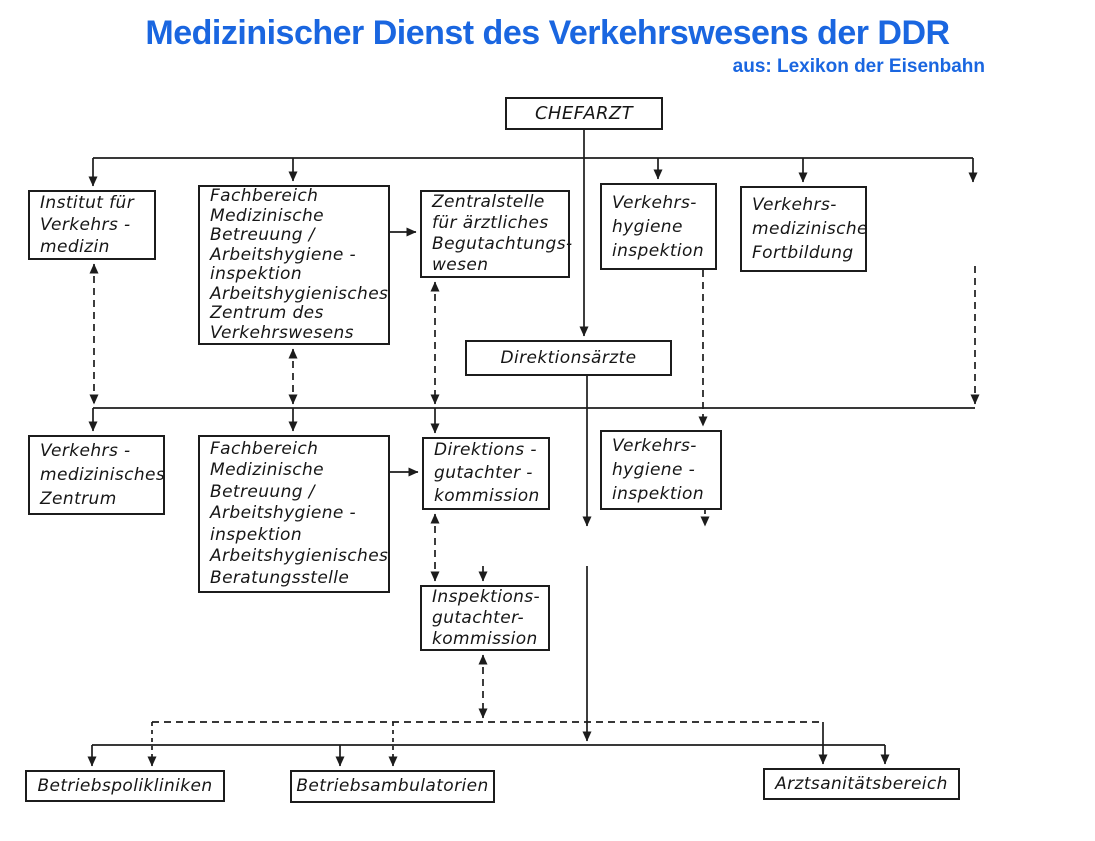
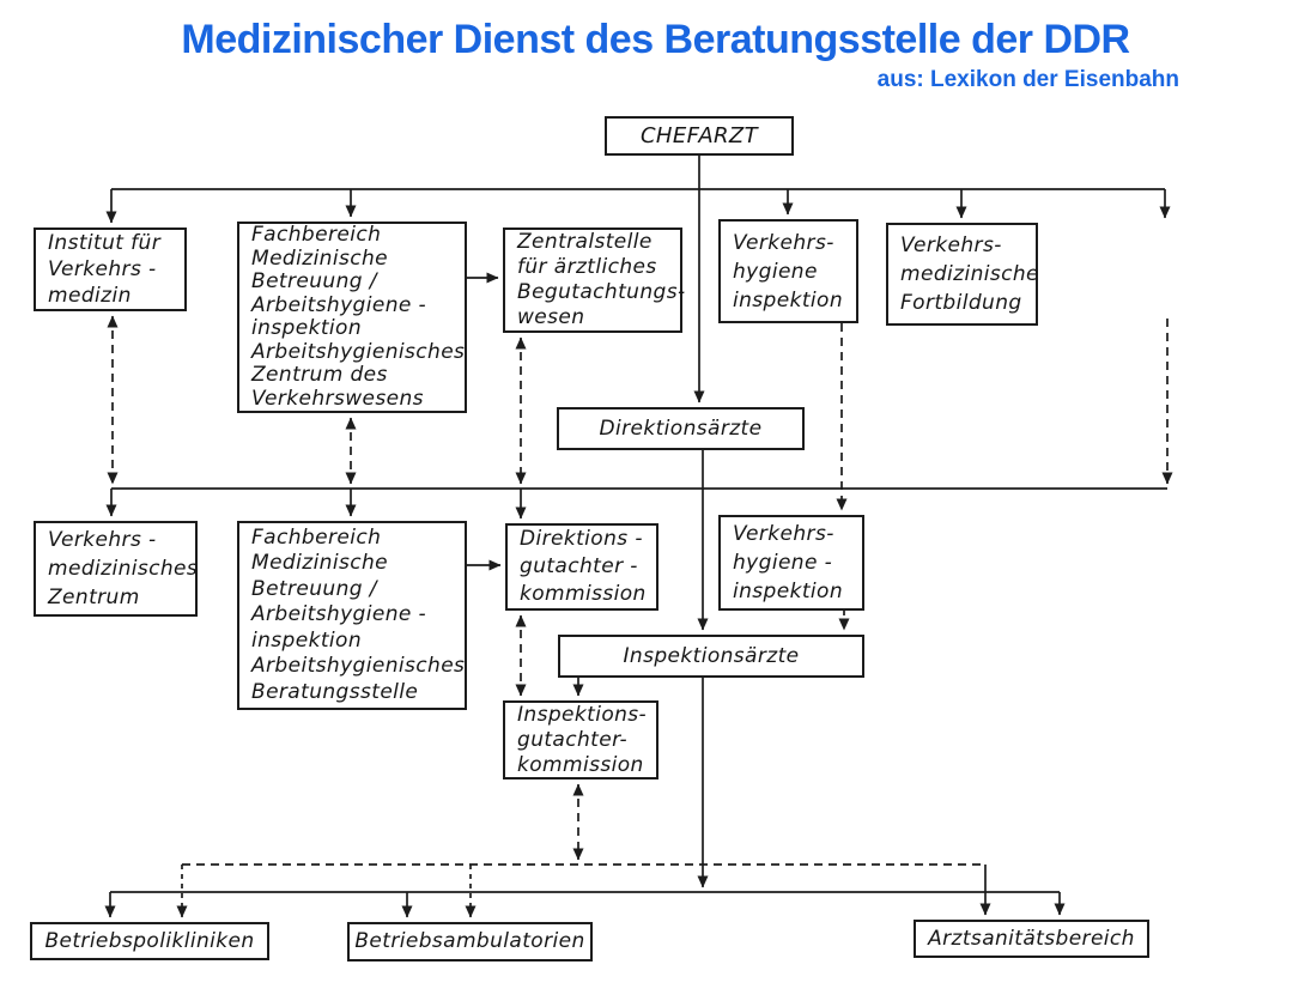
- Medizinischer Dienst des Verkehrswesens der DDR
+ Medizinischer Dienst des Beratungsstelle der DDR
  aus: Lexikon der Eisenbahn
  CHEFARZT
  Institut für
  Verkehrs -
  medizin
  Fachbereich
  Medizinische
  Betreuung /
  Arbeitshygiene -
  inspektion
  Arbeitshygienisches
  Zentrum des
  Verkehrswesens
  Zentralstelle
  für ärztliches
  Begutachtungs-
  wesen
  Verkehrs-
  hygiene
  inspektion
  Verkehrs-
  medizinische
  Fortbildung
  Direktionsärzte
  Verkehrs -
  medizinisches
  Zentrum
  Fachbereich
  Medizinische
  Betreuung /
  Arbeitshygiene -
  inspektion
  Arbeitshygienisches
  Beratungsstelle
  Direktions -
  gutachter -
  kommission
  Verkehrs-
  hygiene -
  inspektion
+ Inspektionsärzte
  Inspektions-
  gutachter-
  kommission
  Betriebspolikliniken
  Betriebsambulatorien
  Arztsanitätsbereich
